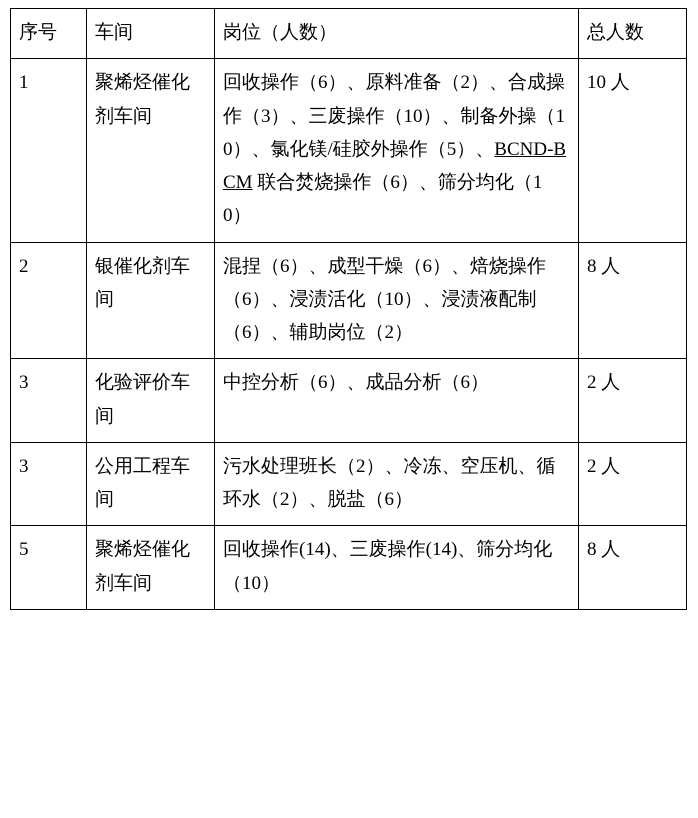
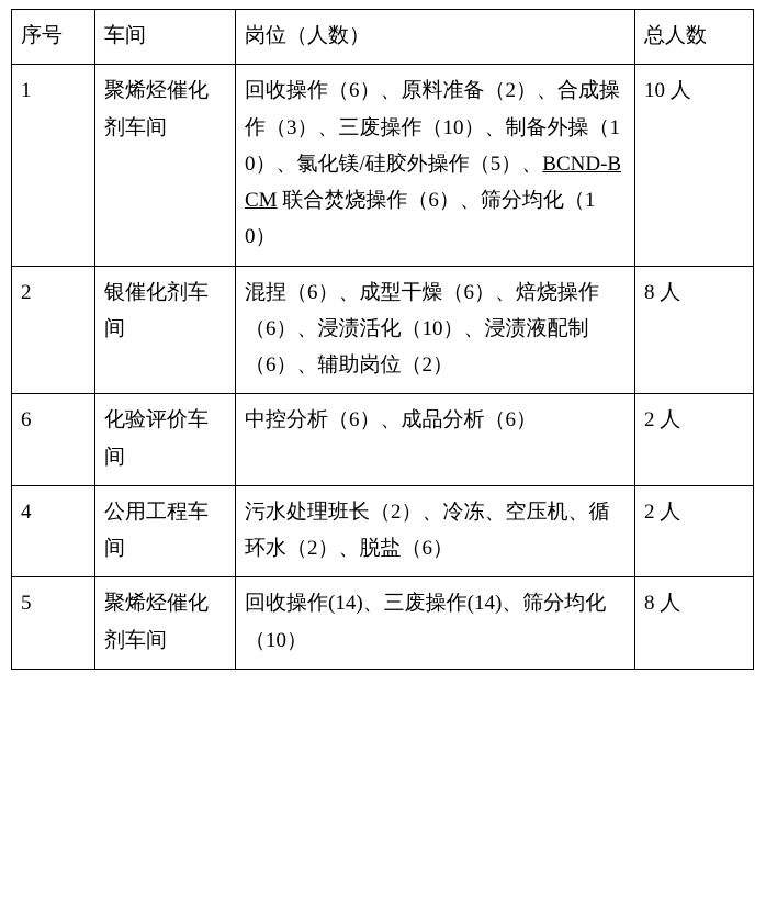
  序号	车间	岗位（人数）	总人数
  1	聚烯烃催化剂车间	回收操作（6）、原料准备（2）、合成操作（3）、三废操作（10）、制备外操（10）、氯化镁/硅胶外操作（5）、BCND-BCM 联合焚烧操作（6）、筛分均化（10）	10 人
  2	银催化剂车间	混捏（6）、成型干燥（6）、焙烧操作（6）、浸渍活化（10）、浸渍液配制（6）、辅助岗位（2）	8 人
- 3	化验评价车间	中控分析（6）、成品分析（6）	2 人
+ 6	化验评价车间	中控分析（6）、成品分析（6）	2 人
- 3	公用工程车间	污水处理班长（2）、冷冻、空压机、循环水（2）、脱盐（6）	2 人
+ 4	公用工程车间	污水处理班长（2）、冷冻、空压机、循环水（2）、脱盐（6）	2 人
  5	聚烯烃催化剂车间	回收操作(14)、三废操作(14)、筛分均化（10）	8 人
